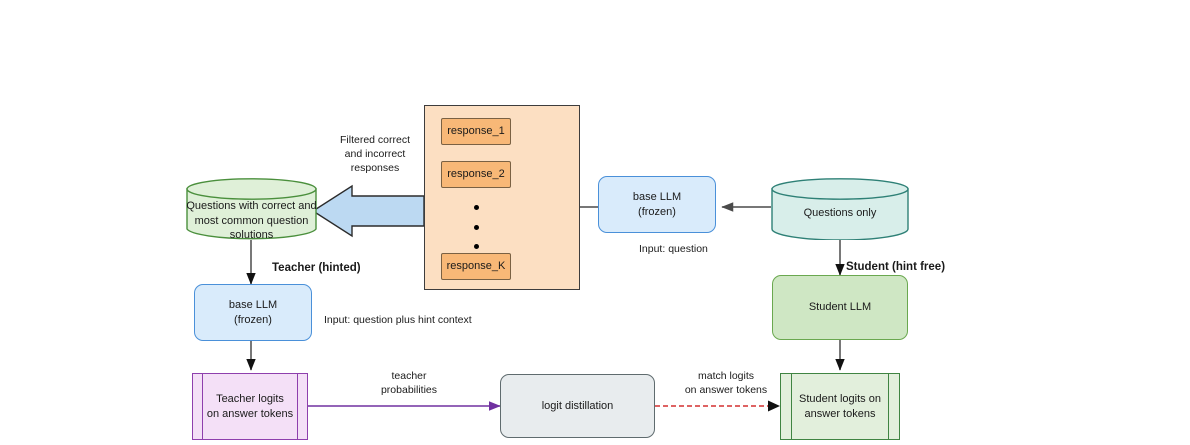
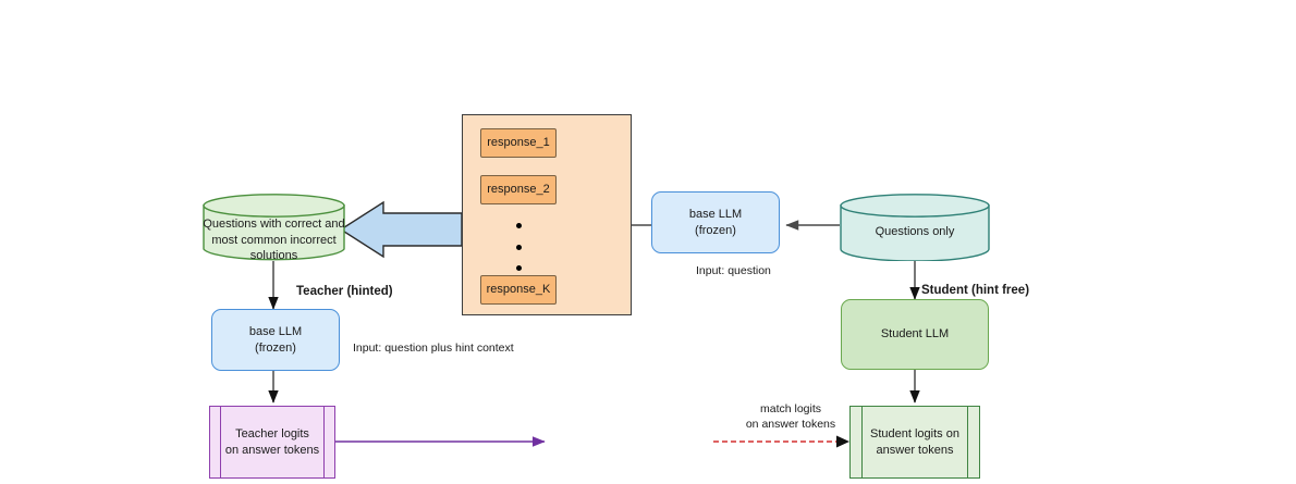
- Questions with correct and most common question solutions
+ Questions with correct and most common incorrect solutions
  Questions only
  response_1
  response_2
  response_K
  base LLM
  (frozen)
  base LLM
  (frozen)
  Student LLM
- logit distillation
  Teacher logits
  on answer tokens
  Student logits on
  answer tokens
- Filtered correct
- and incorrect
- responses
  Input: question
  Input: question plus hint context
  Teacher (hinted)
  Student (hint free)
- teacher
- probabilities
  match logits
  on answer tokens
